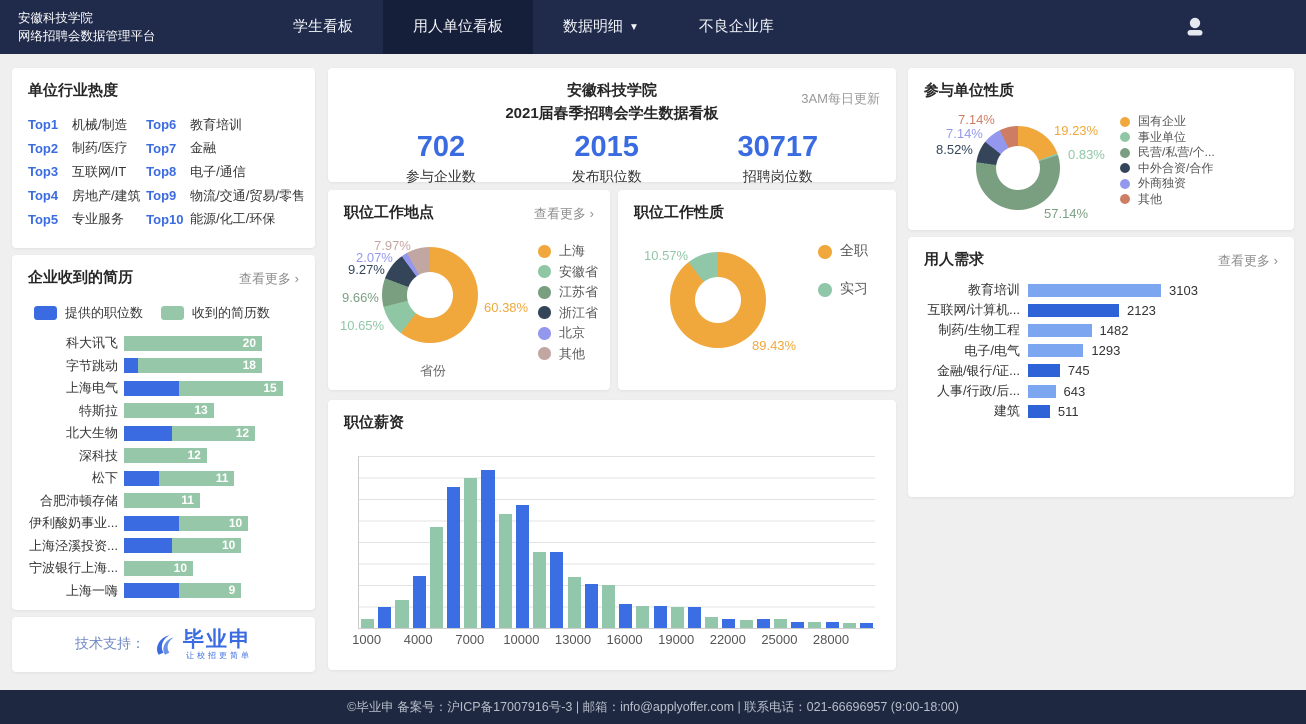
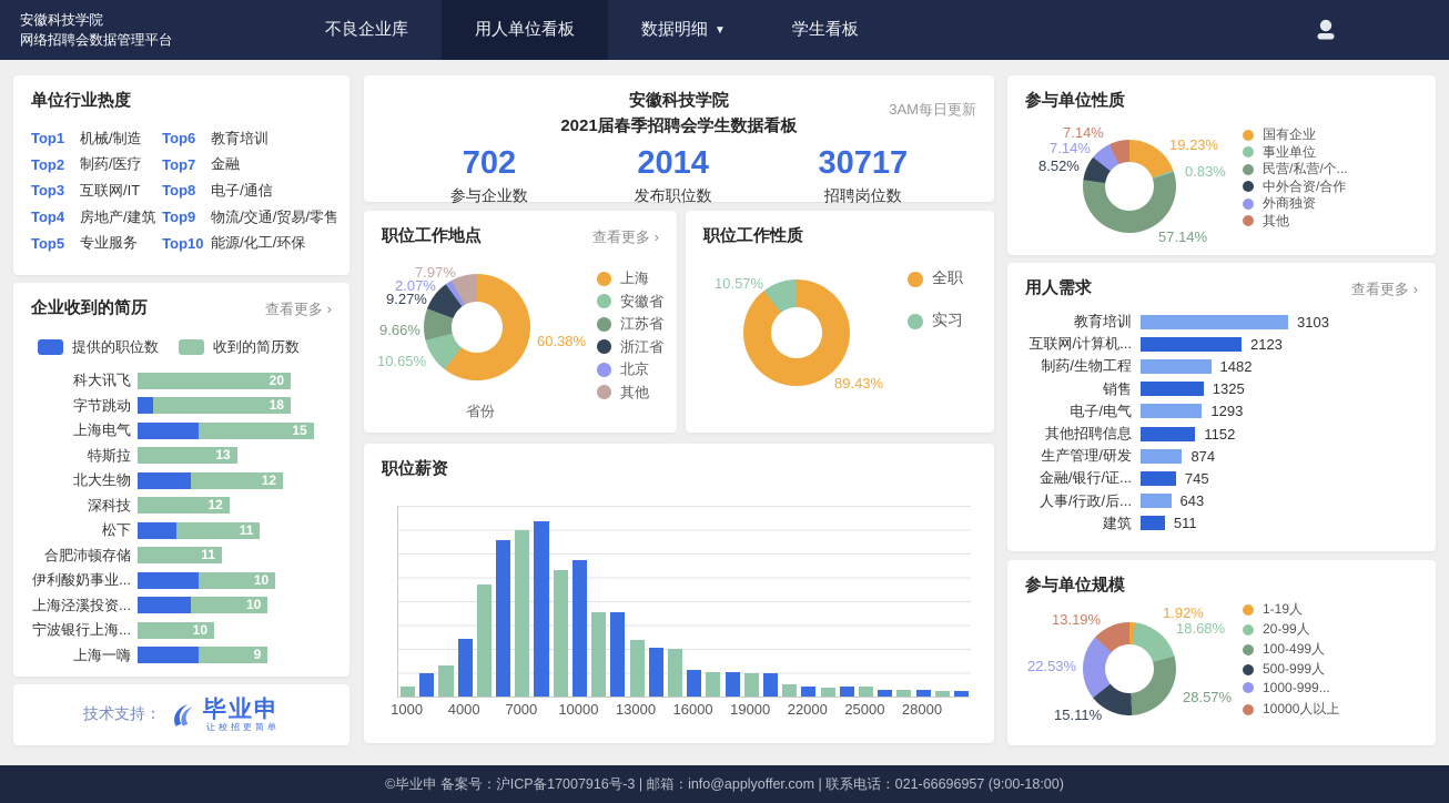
  安徽科技学院
  网络招聘会数据管理平台
- 学生看板
+ 不良企业库
  用人单位看板
  数据明细
  ▼
- 不良企业库
+ 学生看板
  单位行业热度
  Top1
  机械/制造
  Top2
  制药/医疗
  Top3
  互联网/IT
  Top4
  房地产/建筑
  Top5
  专业服务
  Top6
  教育培训
  Top7
  金融
  Top8
  电子/通信
  Top9
  物流/交通/贸易/零售
  Top10
  能源/化工/环保
  企业收到的简历
  查看更多 ›
  提供的职位数
  收到的简历数
  科大讯飞
  20
  字节跳动
  18
  上海电气
  15
  特斯拉
  13
  北大生物
  12
  深科技
  12
  松下
  11
  合肥沛顿存储
  11
  伊利酸奶事业...
  10
  上海泾溪投资...
  10
  宁波银行上海...
  10
  上海一嗨
  9
  技术支持：
  毕业申
  让校招更简单
  3AM每日更新
  安徽科技学院
  2021届春季招聘会学生数据看板
  702
  参与企业数
- 2015
+ 2014
  发布职位数
  30717
  招聘岗位数
  职位工作地点
  查看更多 ›
  60.38%
  10.65%
  9.66%
  9.27%
  2.07%
  7.97%
  上海
  安徽省
  江苏省
  浙江省
  北京
  其他
  省份
  职位工作性质
  89.43%
  10.57%
  全职
  实习
  职位薪资
  1000
  4000
  7000
  10000
  13000
  16000
  19000
  22000
  25000
  28000
  参与单位性质
  19.23%
  0.83%
  57.14%
  8.52%
  7.14%
  7.14%
  国有企业
  事业单位
  民营/私营/个...
  中外合资/合作
  外商独资
  其他
  用人需求
  查看更多 ›
  教育培训
  3103
  互联网/计算机...
  2123
  制药/生物工程
  1482
+ 销售
+ 1325
  电子/电气
  1293
+ 其他招聘信息
+ 1152
+ 生产管理/研发
+ 874
  金融/银行/证...
  745
  人事/行政/后...
  643
  建筑
  511
+ 参与单位规模
+ 1.92%
+ 18.68%
+ 28.57%
+ 15.11%
+ 22.53%
+ 13.19%
+ 1-19人
+ 20-99人
+ 100-499人
+ 500-999人
+ 1000-999...
+ 10000人以上
  ©毕业申 备案号：沪ICP备17007916号-3 | 邮箱：info@applyoffer.com | 联系电话：021-66696957 (9:00-18:00)
